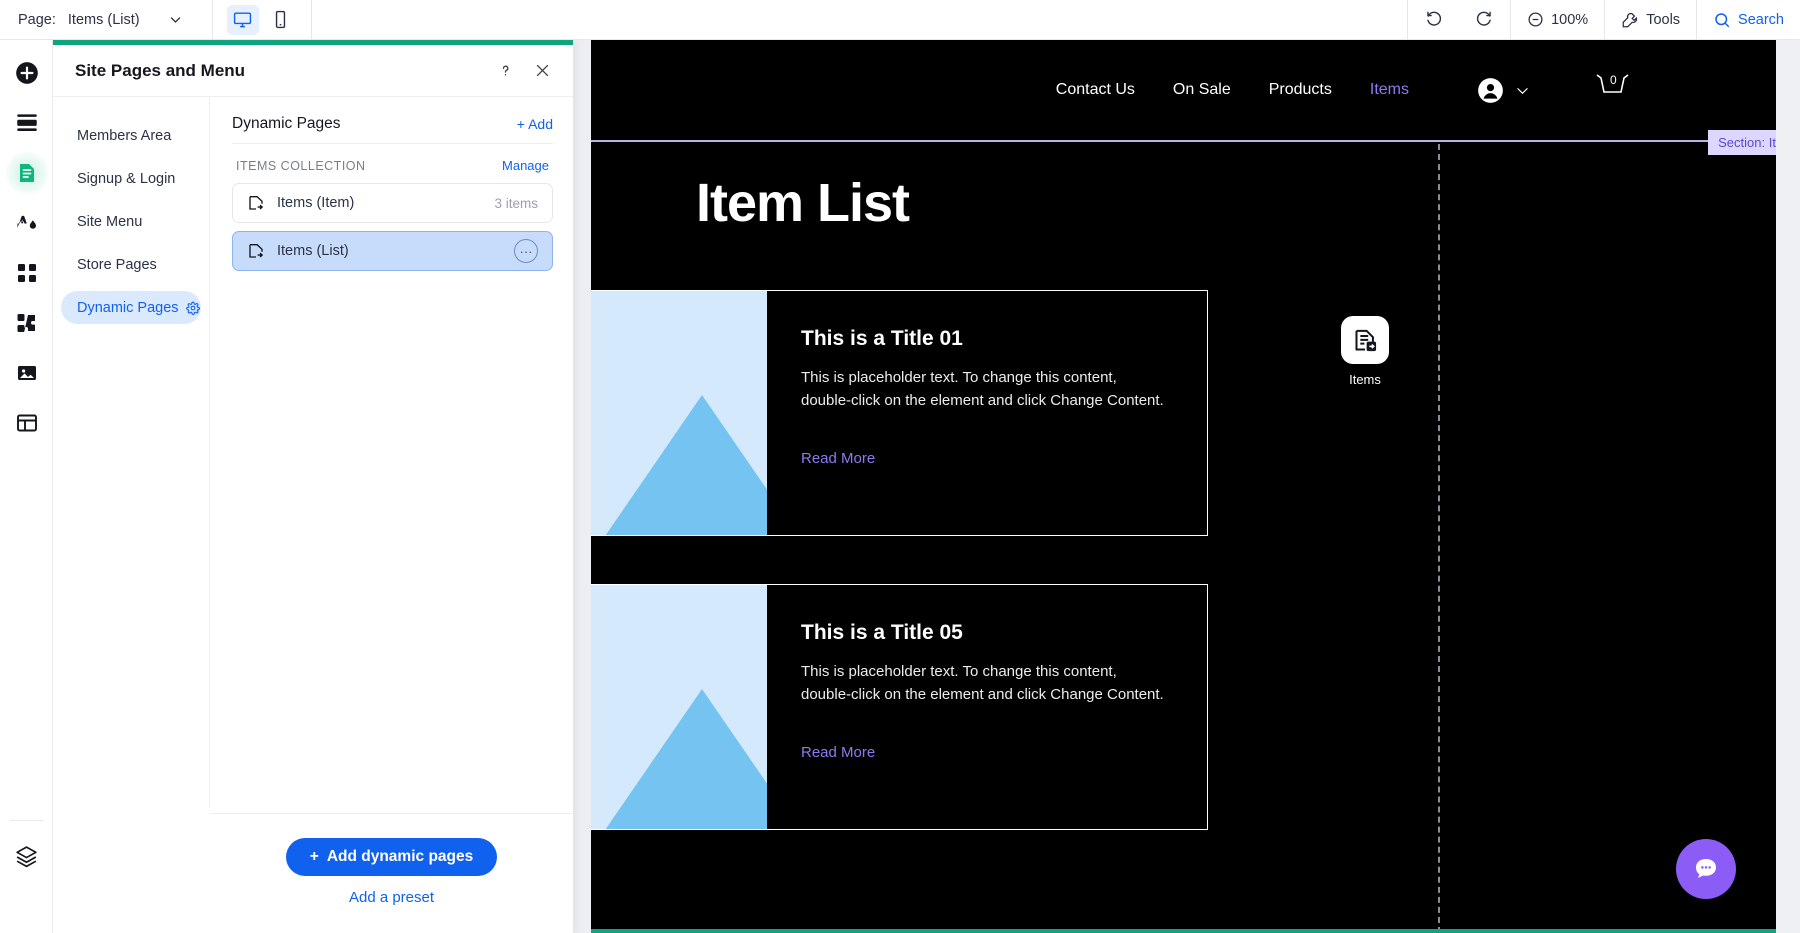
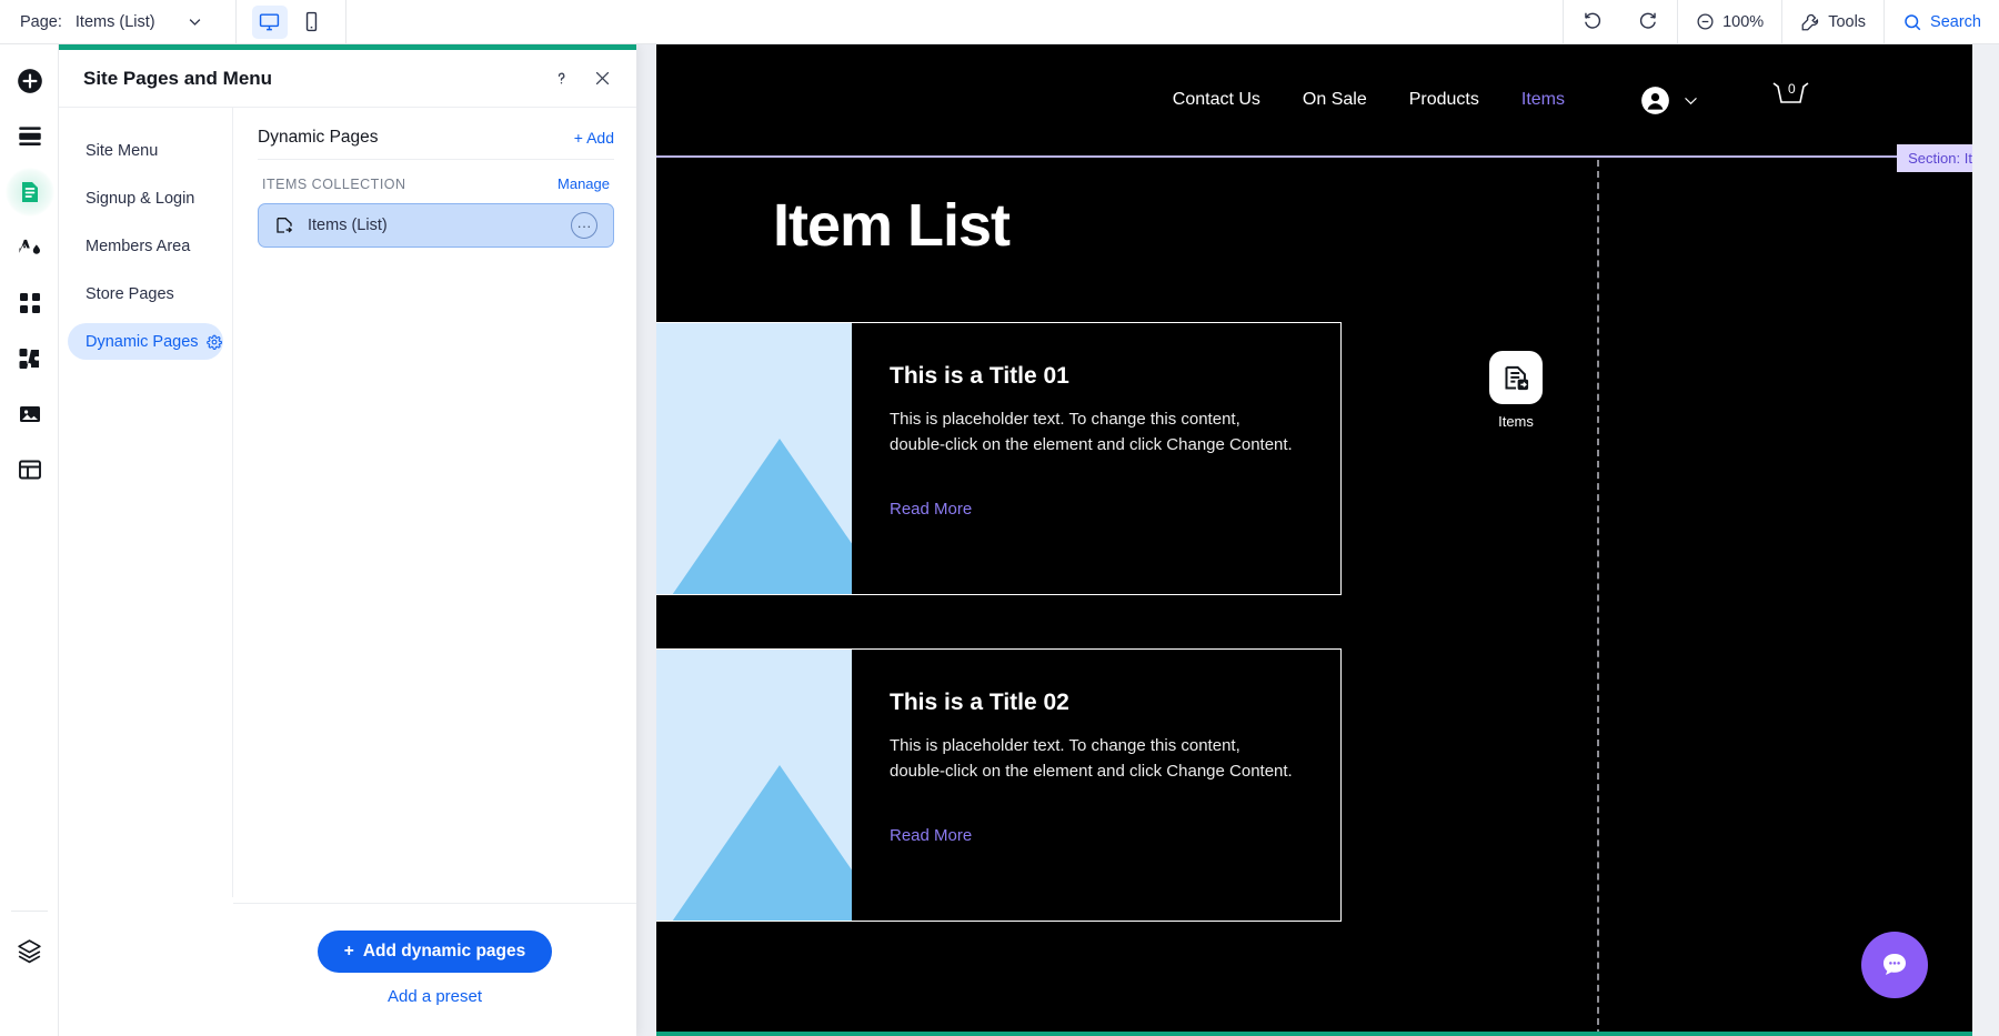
  Page:
  Items (List)
  100%
  Tools
  Search
  Site Pages and Menu
- Members Area
+ Site Menu
  Signup & Login
- Site Menu
+ Members Area
  Store Pages
  Dynamic Pages
  Dynamic Pages
  + Add
  ITEMS COLLECTION
  Manage
- Items (Item)
- 3 items
  Items (List)
  ···
  +
  Add dynamic pages
  Add a preset
  Contact Us
  On Sale
  Products
  Items
  0
  Item List
  This is a Title 01
  This is placeholder text. To change this content, double-click on the element and click Change Content.
  Read More
- This is a Title 05
+ This is a Title 02
  This is placeholder text. To change this content, double-click on the element and click Change Content.
  Read More
  Items
